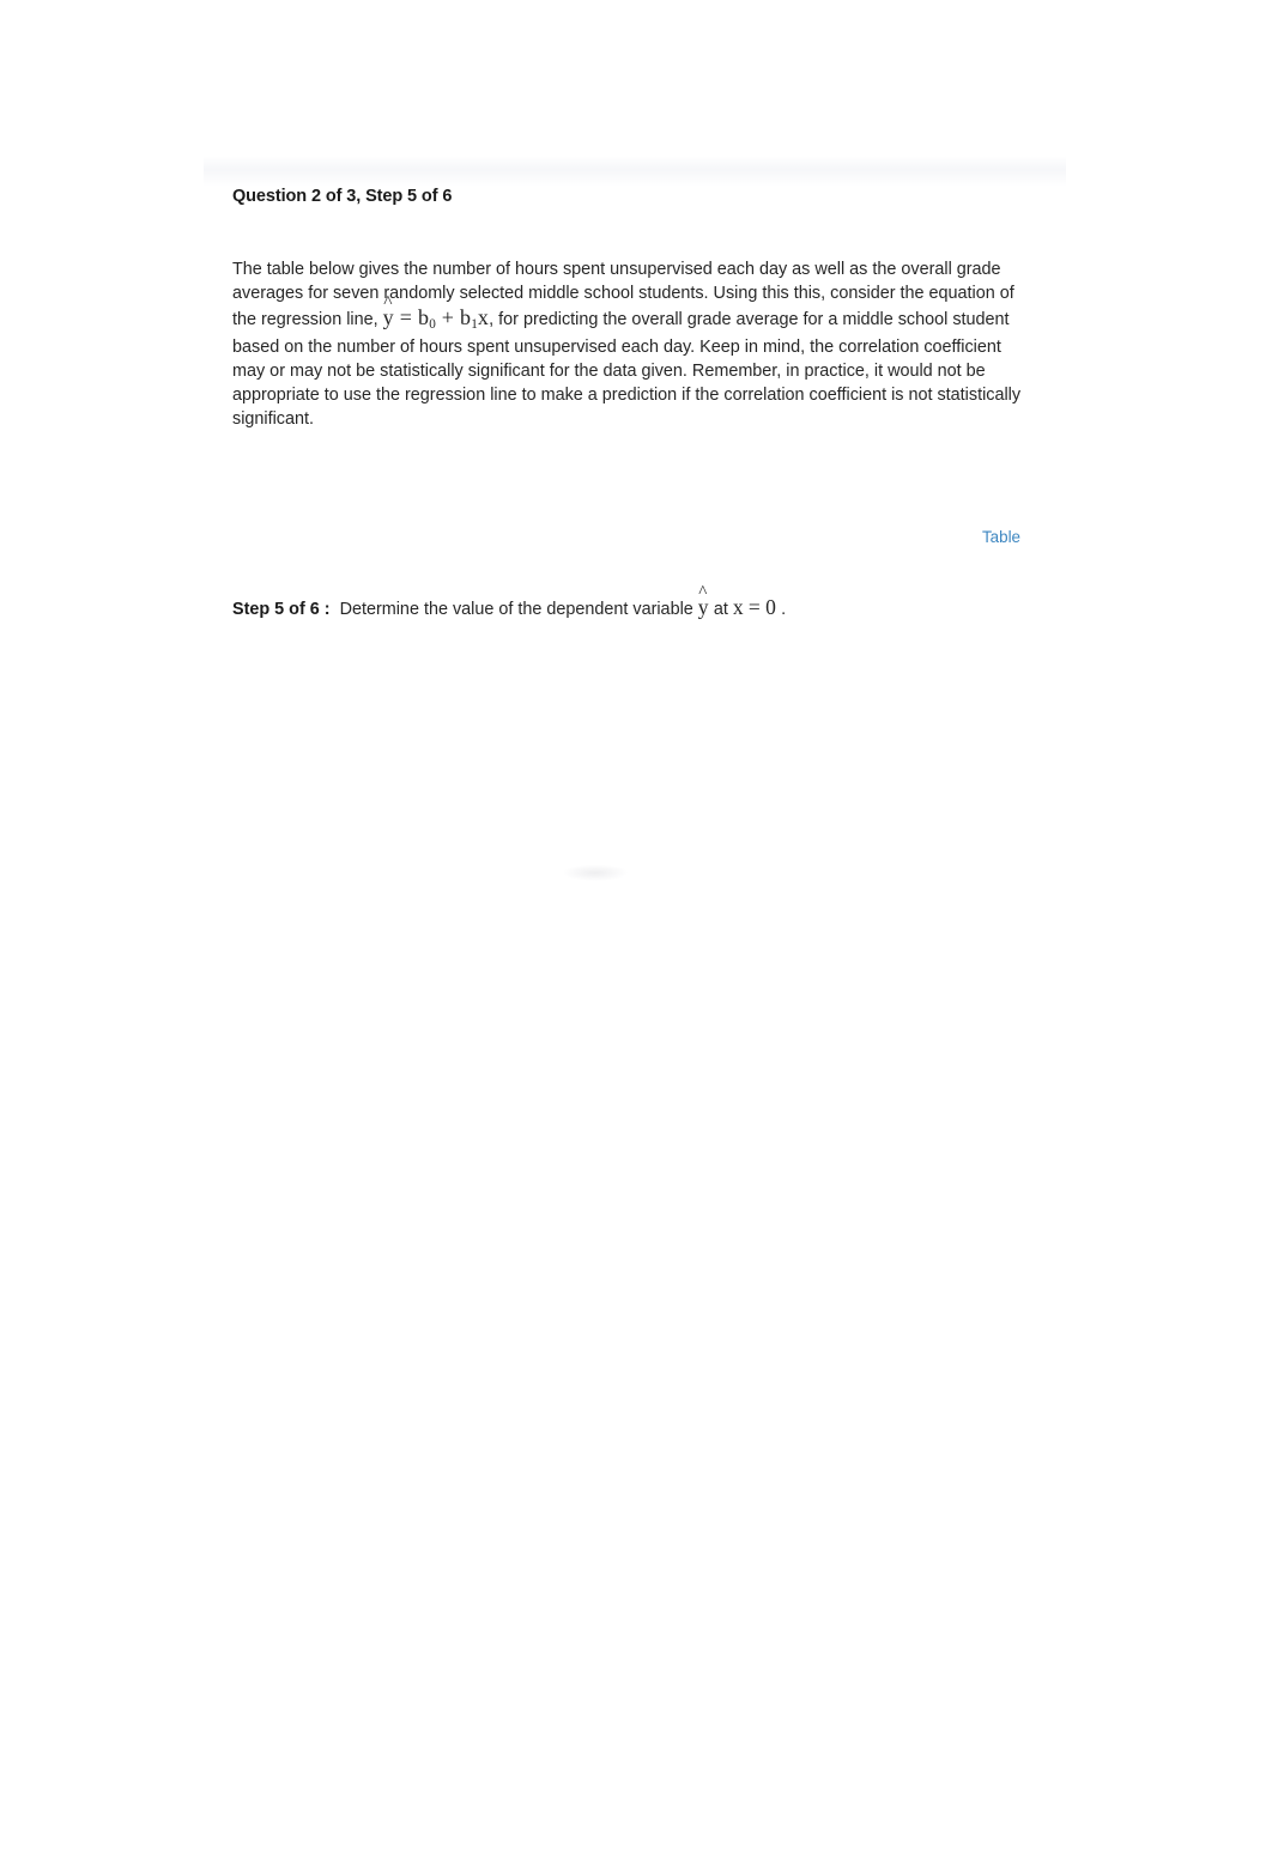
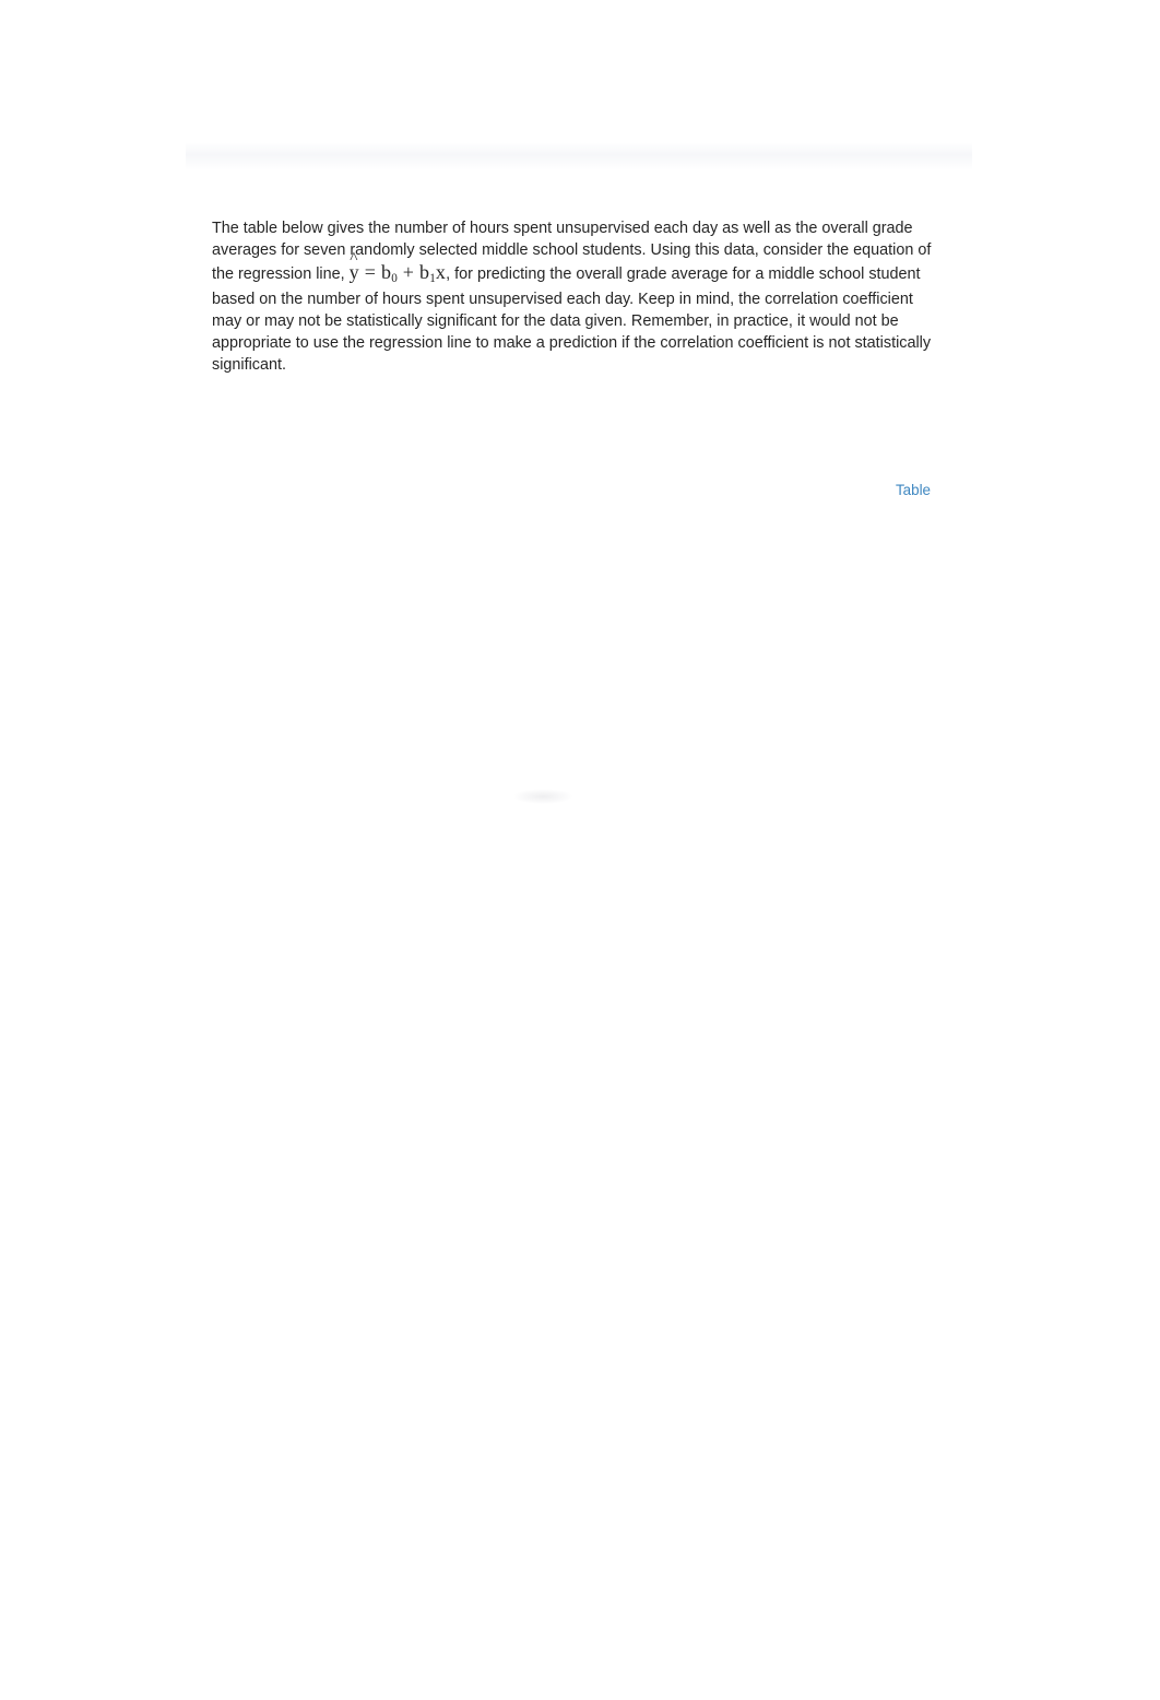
- Question 2 of 3, Step 5 of 6
- The table below gives the number of hours spent unsupervised each day as well as the overall grade averages for seven randomly selected middle school students. Using this this, consider the equation of the regression line, y = b0 + b1x, for predicting the overall grade average for a middle school student based on the number of hours spent unsupervised each day. Keep in mind, the correlation coefficient may or may not be statistically significant for the data given. Remember, in practice, it would not be appropriate to use the regression line to make a prediction if the correlation coefficient is not statistically significant.
+ The table below gives the number of hours spent unsupervised each day as well as the overall grade averages for seven randomly selected middle school students. Using this data, consider the equation of the regression line, y = b0 + b1x, for predicting the overall grade average for a middle school student based on the number of hours spent unsupervised each day. Keep in mind, the correlation coefficient may or may not be statistically significant for the data given. Remember, in practice, it would not be appropriate to use the regression line to make a prediction if the correlation coefficient is not statistically significant.
  Table
- Step 5 of 6 : Determine the value of the dependent variable y at x = 0 .
